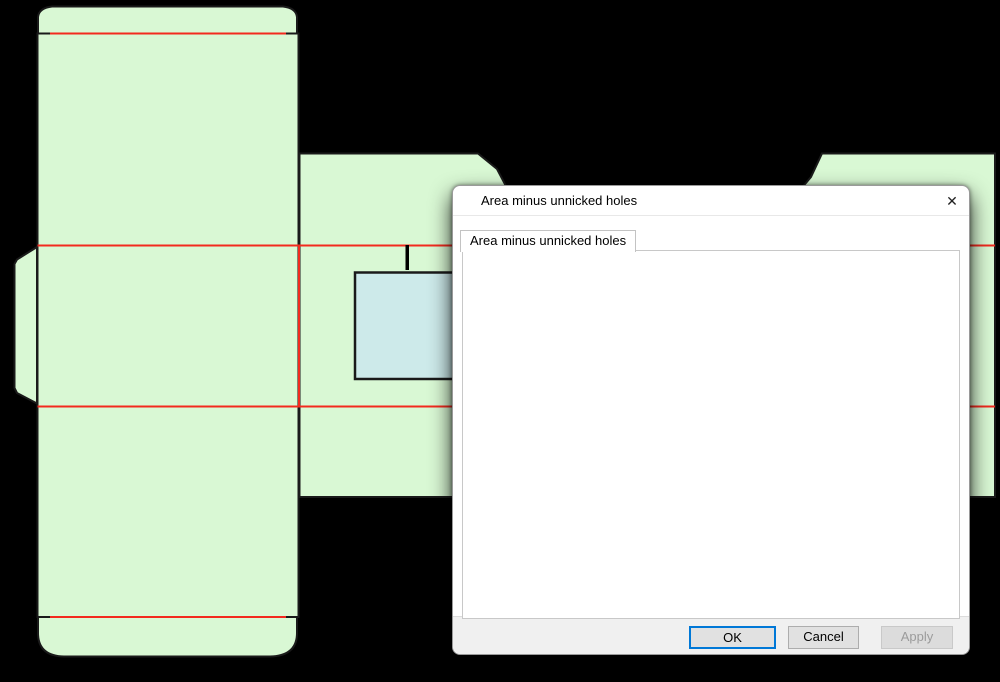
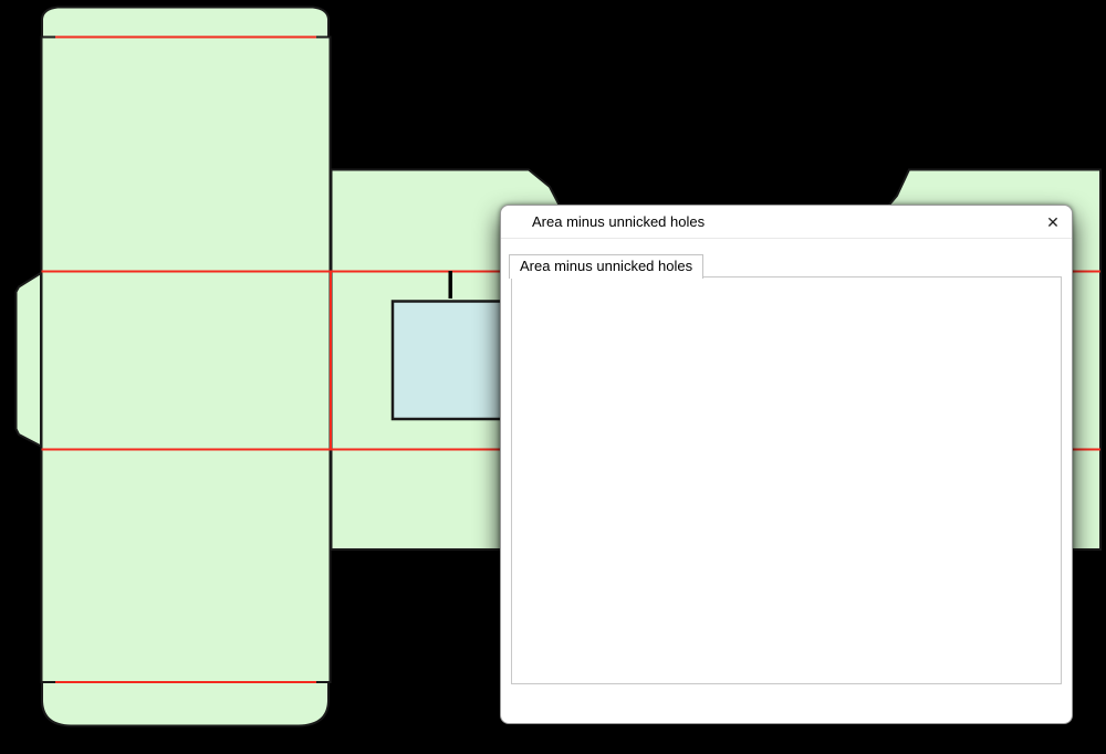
  Area minus unnicked holes
  ✕
  Area minus unnicked holes
- OK
- Cancel
- Apply
